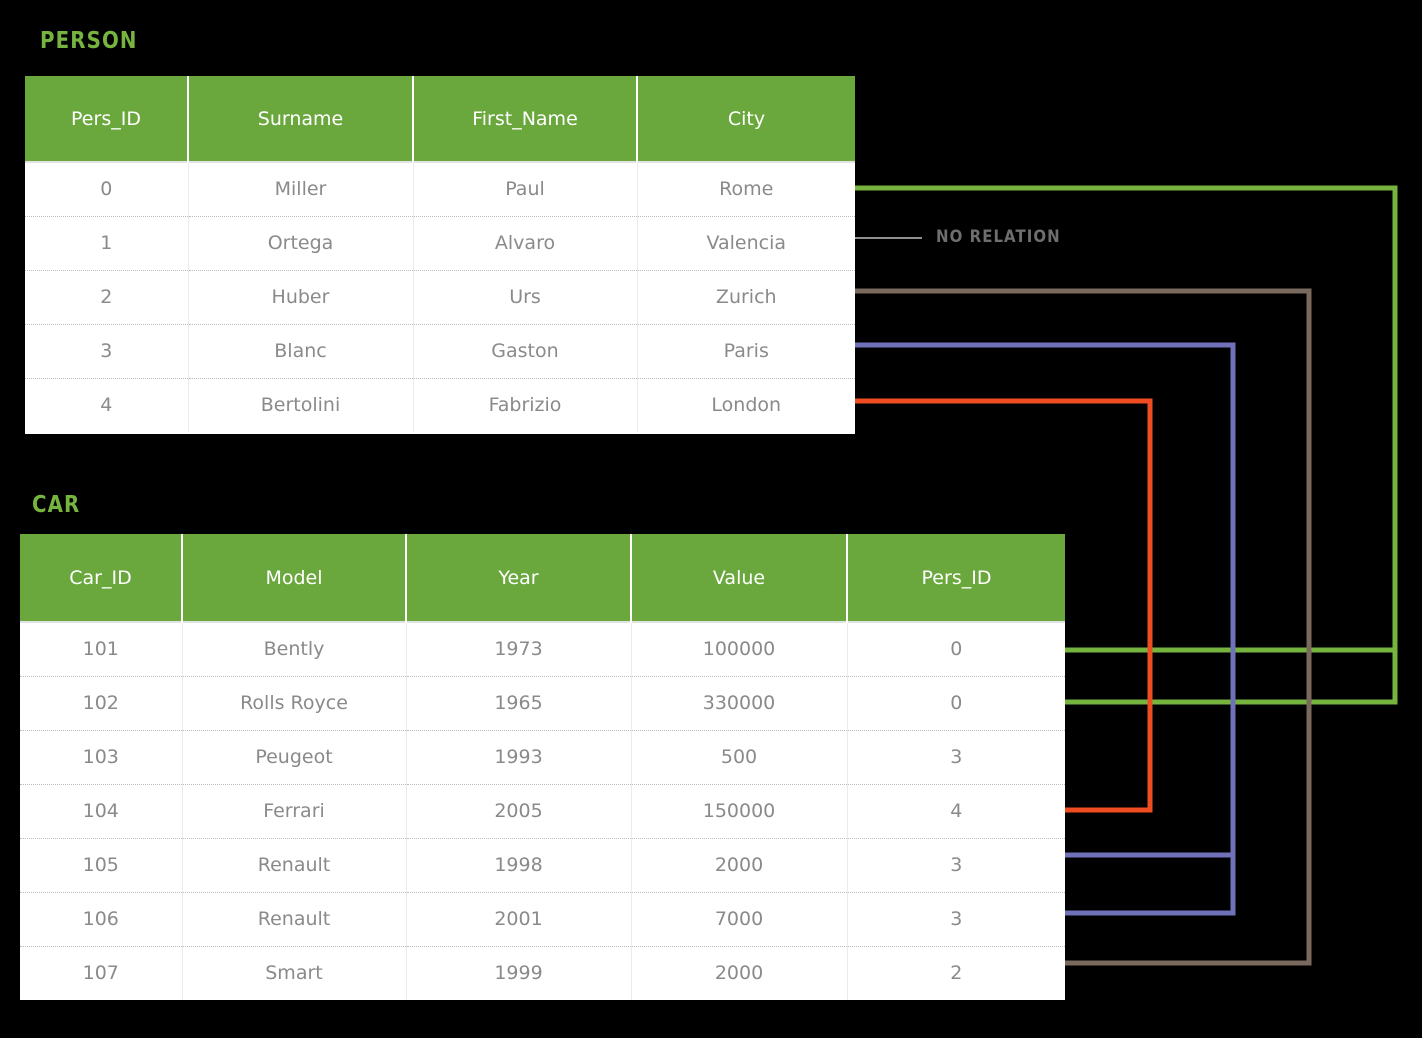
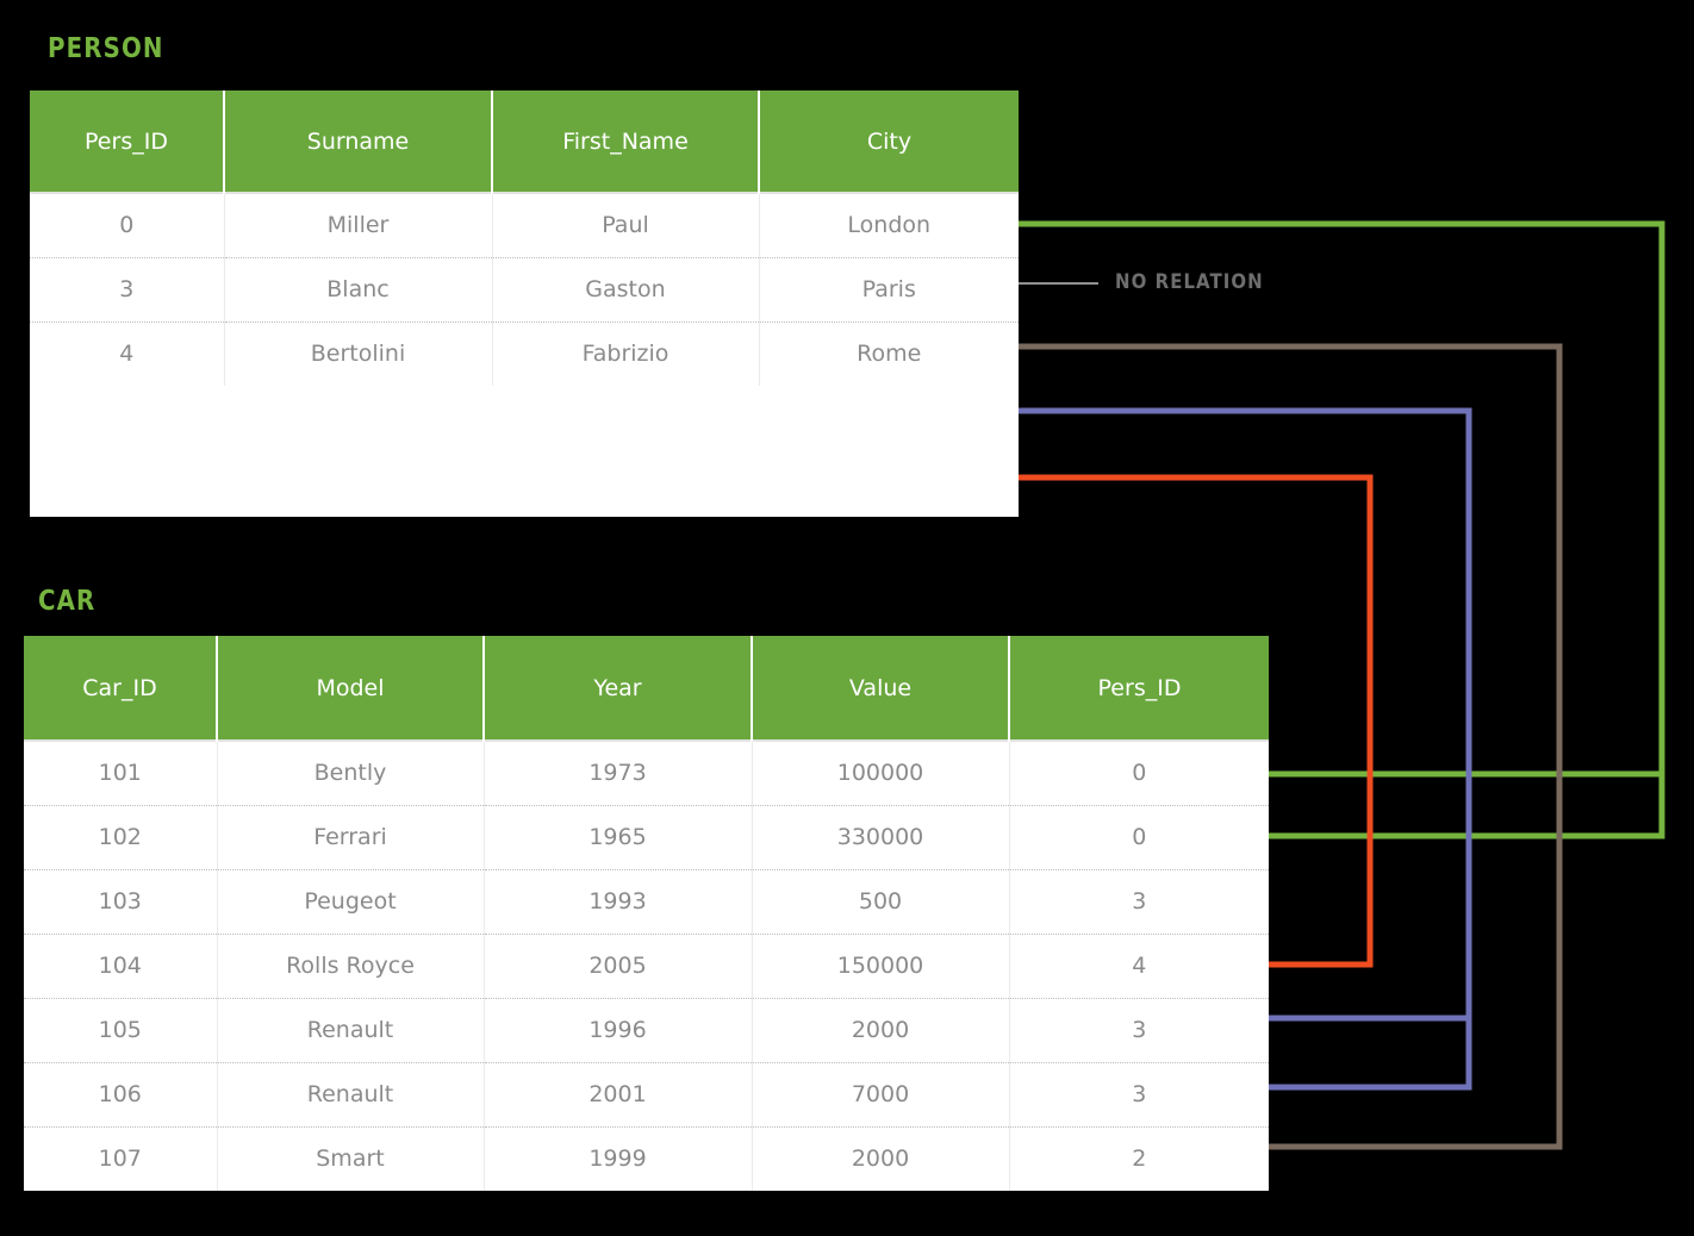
  PERSON
  Pers_ID	Surname	First_Name	City
- 0	Miller	Paul	Rome
+ 0	Miller	Paul	London
- 1	Ortega	Alvaro	Valencia
- 2	Huber	Urs	Zurich
  3	Blanc	Gaston	Paris
- 4	Bertolini	Fabrizio	London
+ 4	Bertolini	Fabrizio	Rome
  CAR
  Car_ID	Model	Year	Value	Pers_ID
  101	Bently	1973	100000	0
- 102	Rolls Royce	1965	330000	0
+ 102	Ferrari	1965	330000	0
  103	Peugeot	1993	500	3
- 104	Ferrari	2005	150000	4
+ 104	Rolls Royce	2005	150000	4
- 105	Renault	1998	2000	3
+ 105	Renault	1996	2000	3
  106	Renault	2001	7000	3
  107	Smart	1999	2000	2
  NO RELATION
